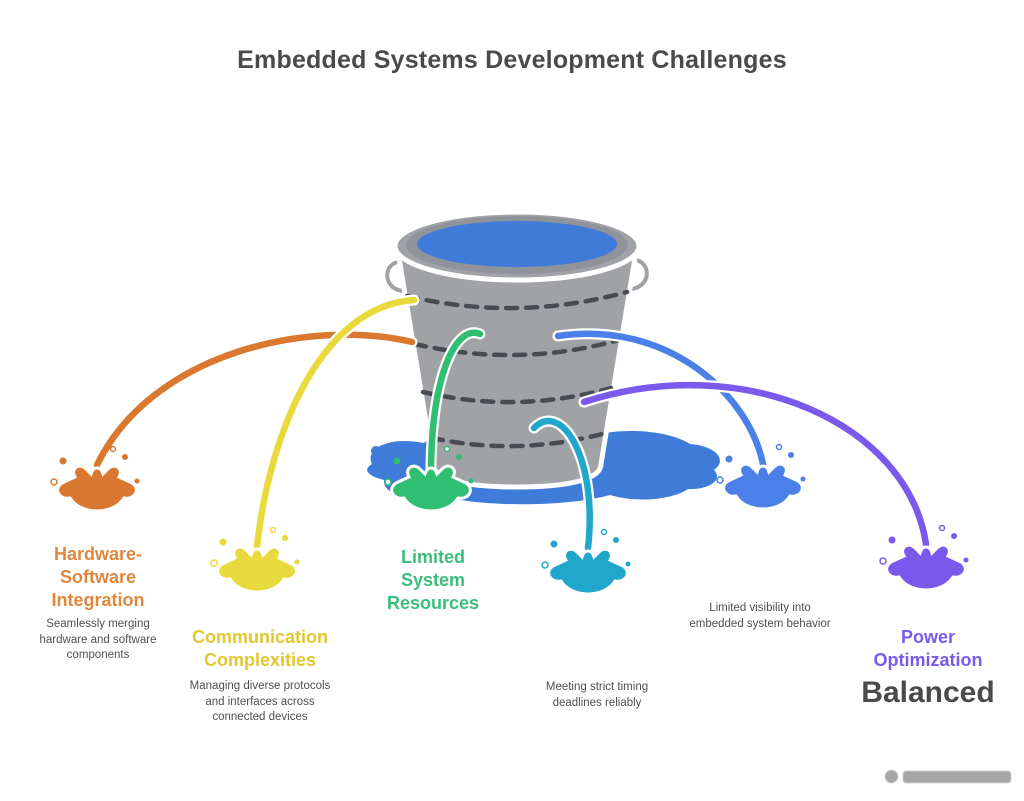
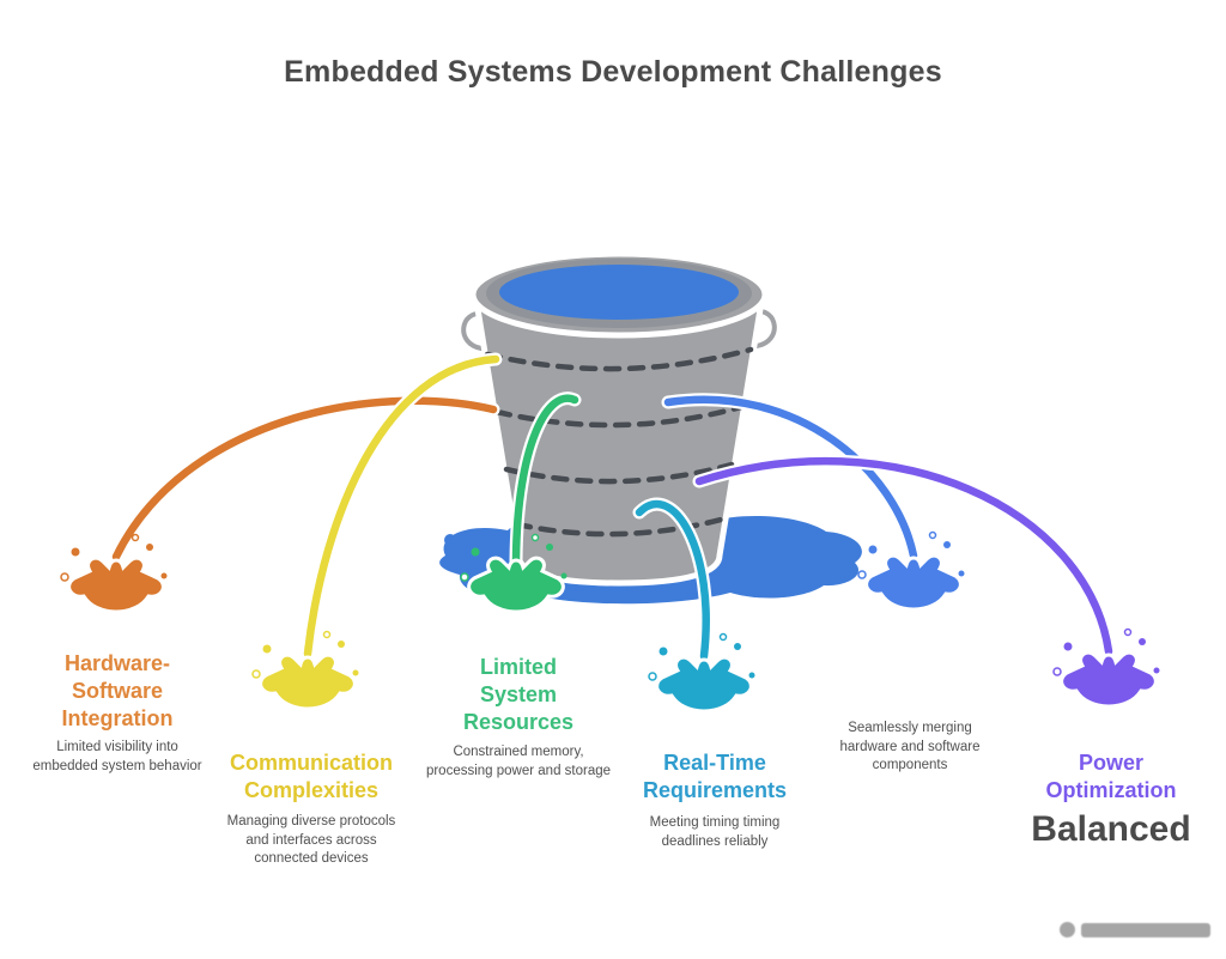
  Embedded Systems Development Challenges
  Hardware-Software Integration
- Seamlessly merging hardware and software components
+ Limited visibility into embedded system behavior
  Communication Complexities
  Managing diverse protocols and interfaces across connected devices
  Limited System Resources
+ Constrained memory, processing power and storage
+ Real-Time Requirements
- Meeting strict timing deadlines reliably
+ Meeting timing timing deadlines reliably
- Limited visibility into embedded system behavior
+ Seamlessly merging hardware and software components
  Power Optimization
  Balanced
